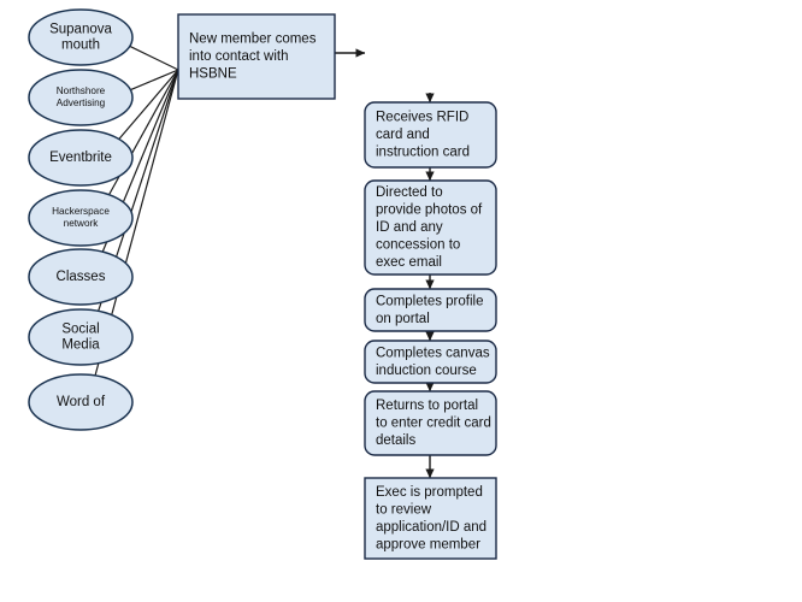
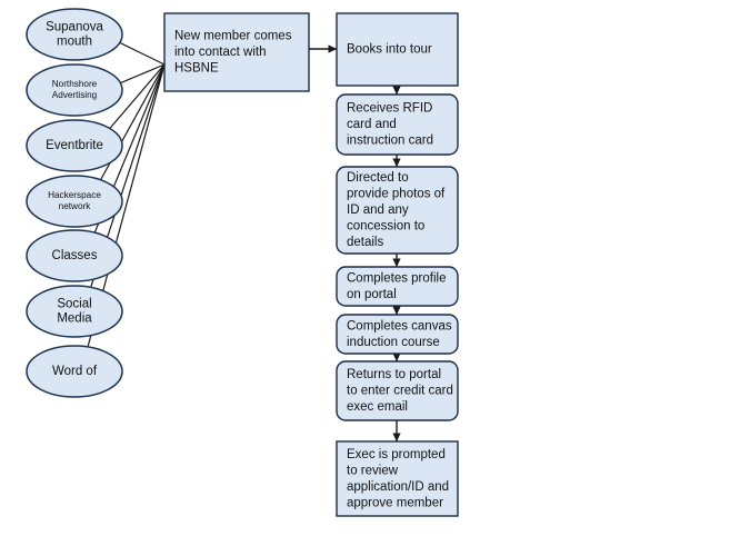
  Supanova mouth
  Northshore Advertising
  Eventbrite
  Hackerspace network
  Classes
  Social Media
  Word of
  New member comes into contact with HSBNE
+ Books into tour
  Receives RFID card and instruction card
- Directed to provide photos of ID and any concession to exec email
+ Directed to provide photos of ID and any concession to details
  Completes profile on portal
  Completes canvas induction course
- Returns to portal to enter credit card details
+ Returns to portal to enter credit card exec email
  Exec is prompted to review application/ID and approve member
